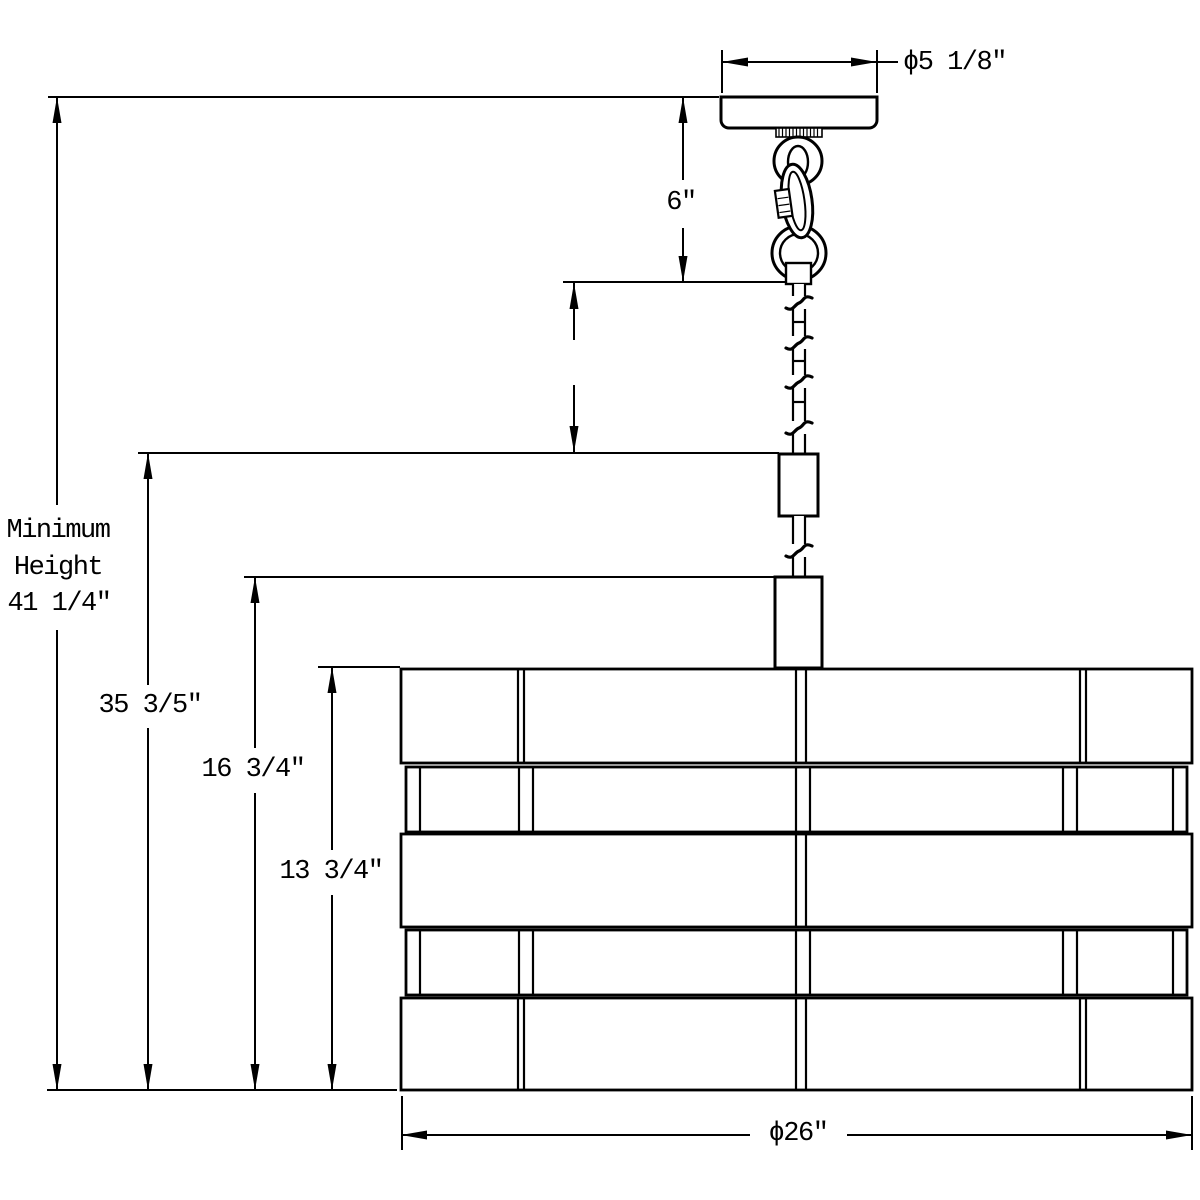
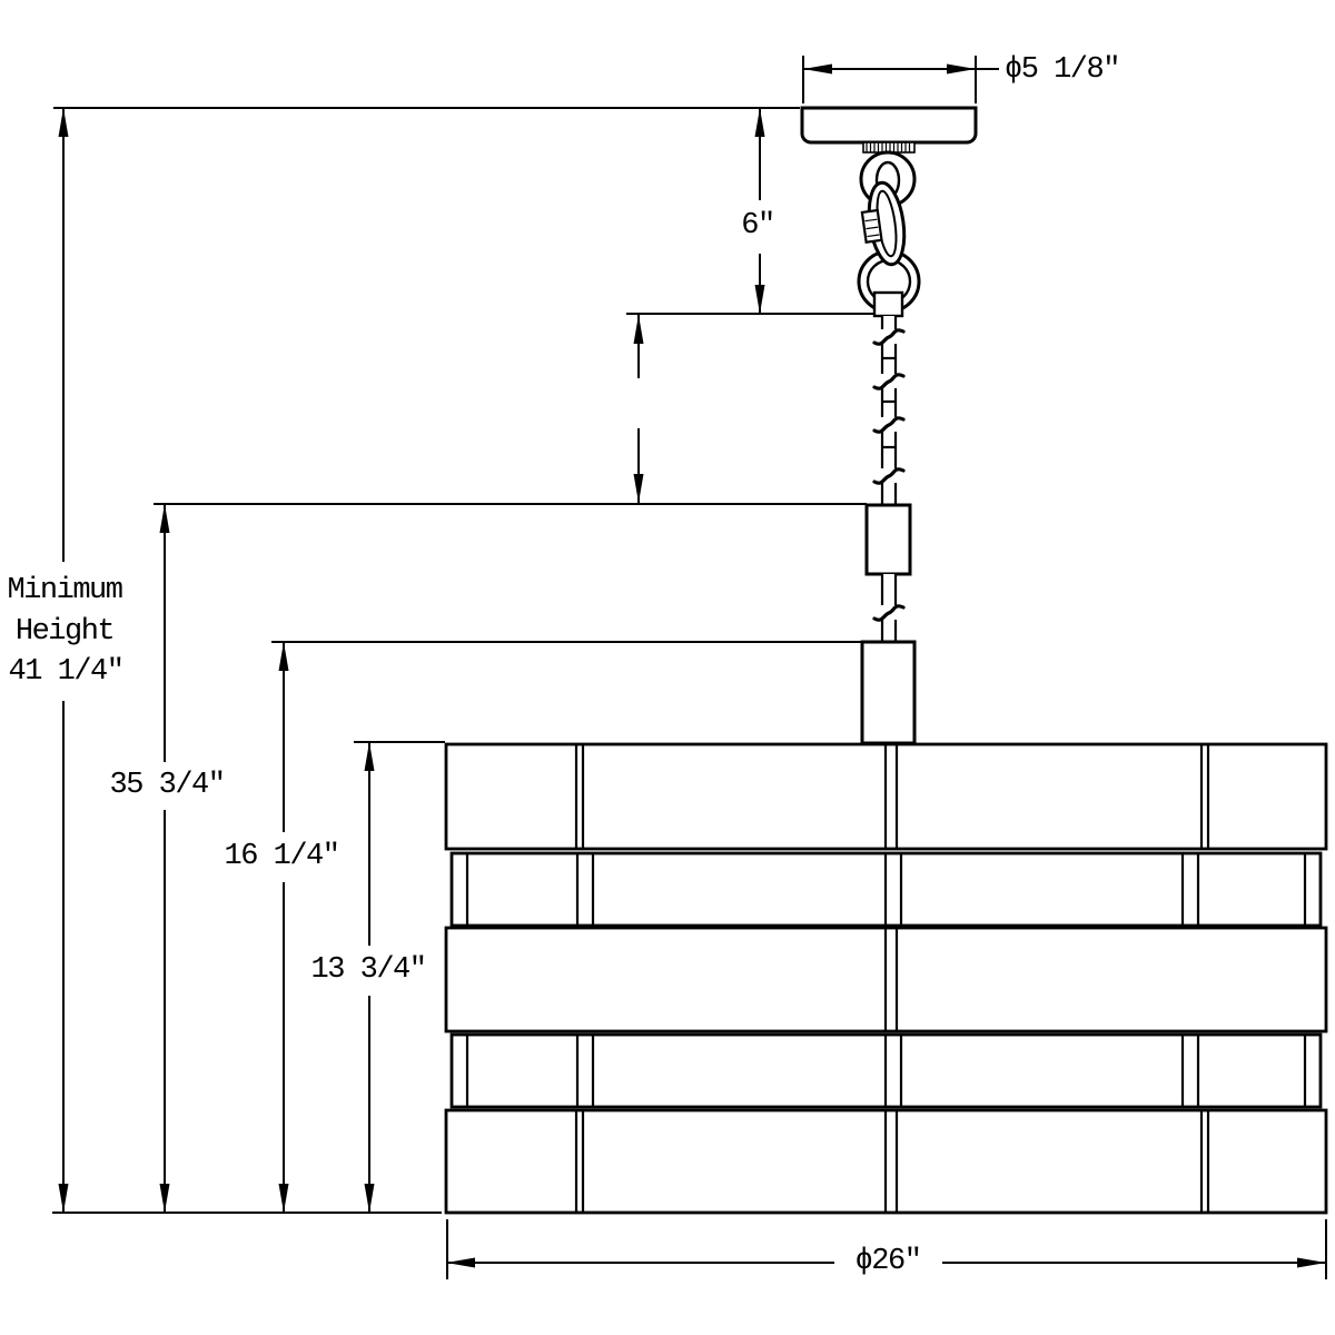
  ϕ5 1/8″
  6″
  Minimum
  Height
  41 1/4″
- 35 3/5″
+ 35 3/4″
- 16 3/4″
+ 16 1/4″
  13 3/4″
  ϕ26″
